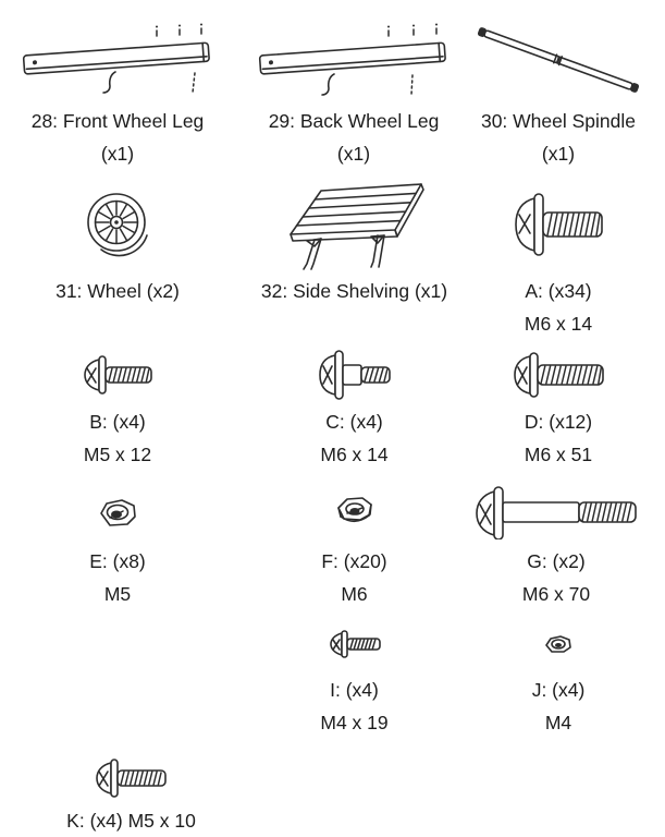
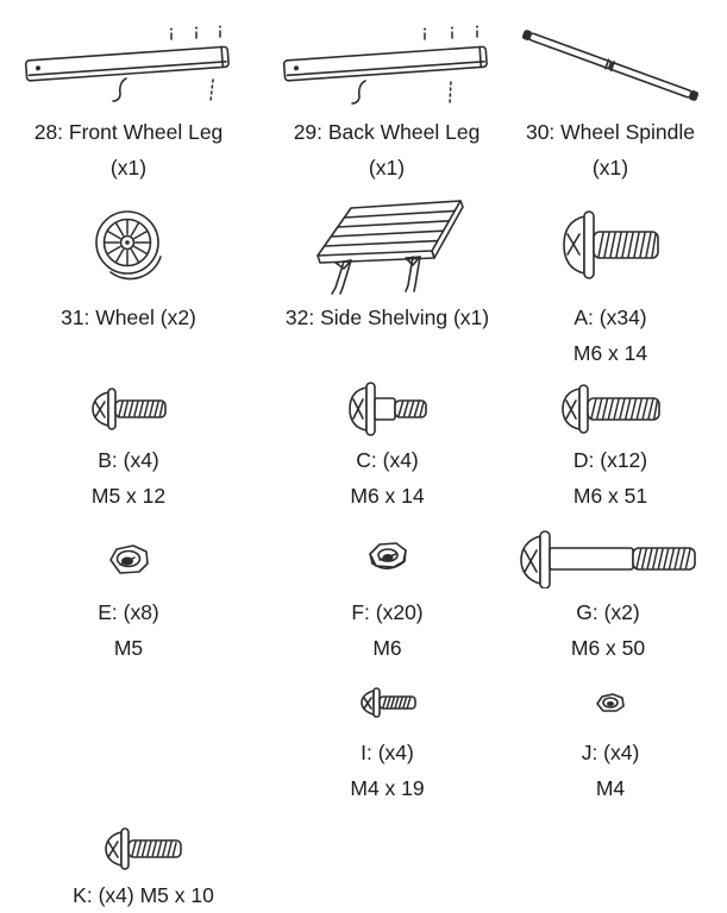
  28: Front Wheel Leg
  (x1)
  29: Back Wheel Leg
  (x1)
  30: Wheel Spindle
  (x1)
  31: Wheel (x2)
  32: Side Shelving (x1)
  A: (x34)
  M6 x 14
  B: (x4)
  M5 x 12
  C: (x4)
  M6 x 14
  D: (x12)
  M6 x 51
  E: (x8)
  M5
  F: (x20)
  M6
  G: (x2)
- M6 x 70
+ M6 x 50
  I: (x4)
  M4 x 19
  J: (x4)
  M4
  K: (x4) M5 x 10
